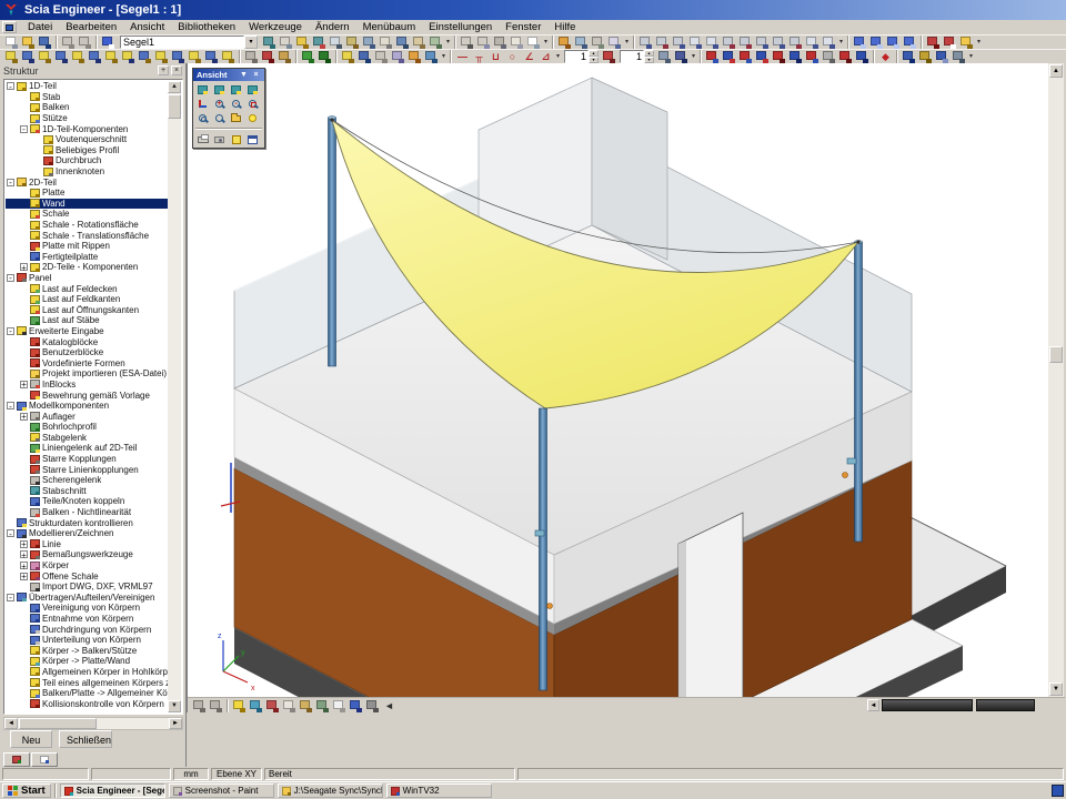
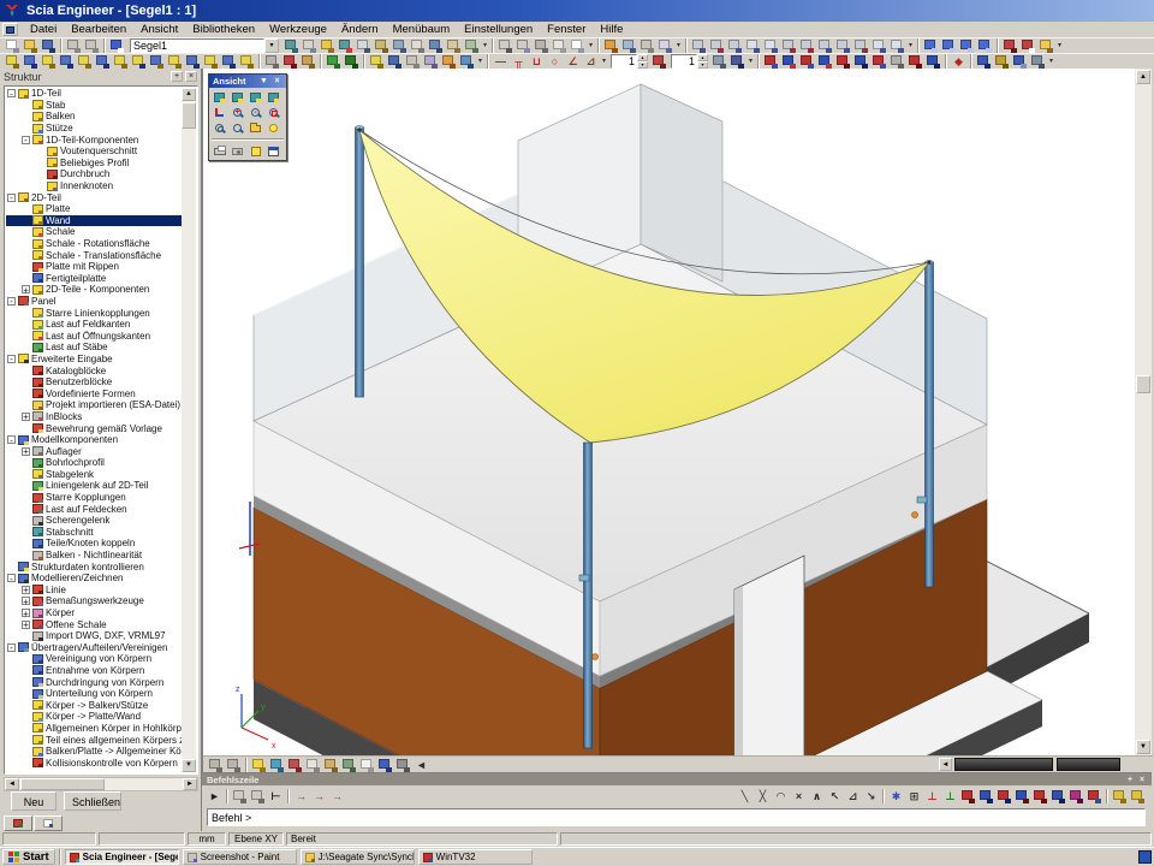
  Scia Engineer - [Segel1 : 1]
  Datei
  Bearbeiten
  Ansicht
  Bibliotheken
  Werkzeuge
  Ändern
  Menübaum
  Einstellungen
  Fenster
  Hilfe
  Segel1
  1
  1
  Struktur
  1D-Teil
  Stab
  Balken
  Stütze
  1D-Teil-Komponenten
  Voutenquerschnitt
  Beliebiges Profil
  Durchbruch
  Innenknoten
  2D-Teil
  Platte
  Wand
  Schale
  Schale - Rotationsfläche
  Schale - Translationsfläche
  Platte mit Rippen
  Fertigteilplatte
  2D-Teile - Komponenten
  Panel
- Last auf Feldecken
+ Starre Linienkopplungen
  Last auf Feldkanten
  Last auf Öffnungskanten
  Last auf Stäbe
  Erweiterte Eingabe
  Katalogblöcke
  Benutzerblöcke
  Vordefinierte Formen
  Projekt importieren (ESA-Datei)
  InBlocks
  Bewehrung gemäß Vorlage
  Modellkomponenten
  Auflager
  Bohrlochprofil
  Stabgelenk
  Liniengelenk auf 2D-Teil
  Starre Kopplungen
- Starre Linienkopplungen
+ Last auf Feldecken
  Scherengelenk
  Stabschnitt
  Teile/Knoten koppeln
  Balken - Nichtlinearität
  Strukturdaten kontrollieren
  Modellieren/Zeichnen
  Linie
  Bemaßungswerkzeuge
  Körper
  Offene Schale
  Import DWG, DXF, VRML97
  Übertragen/Aufteilen/Vereinigen
  Vereinigung von Körpern
  Entnahme von Körpern
  Durchdringung von Körpern
  Unterteilung von Körpern
  Körper -> Balken/Stütze
  Körper -> Platte/Wand
  Allgemeinen Körper in Hohlkörp
  Teil eines allgemeinen Körpers
  Balken/Platte -> Allgemeiner Kö
  Kollisionskontrolle von Körpern
  Neu
  Schließen
  Ansicht
+ Befehlszeile
+ Befehl >
  mm
  Ebene XY
  Bereit
  Start
  Scia Engineer - [Seg
  Screenshot - Paint
  J:\Seagate Sync\Sync
  WinTV32
